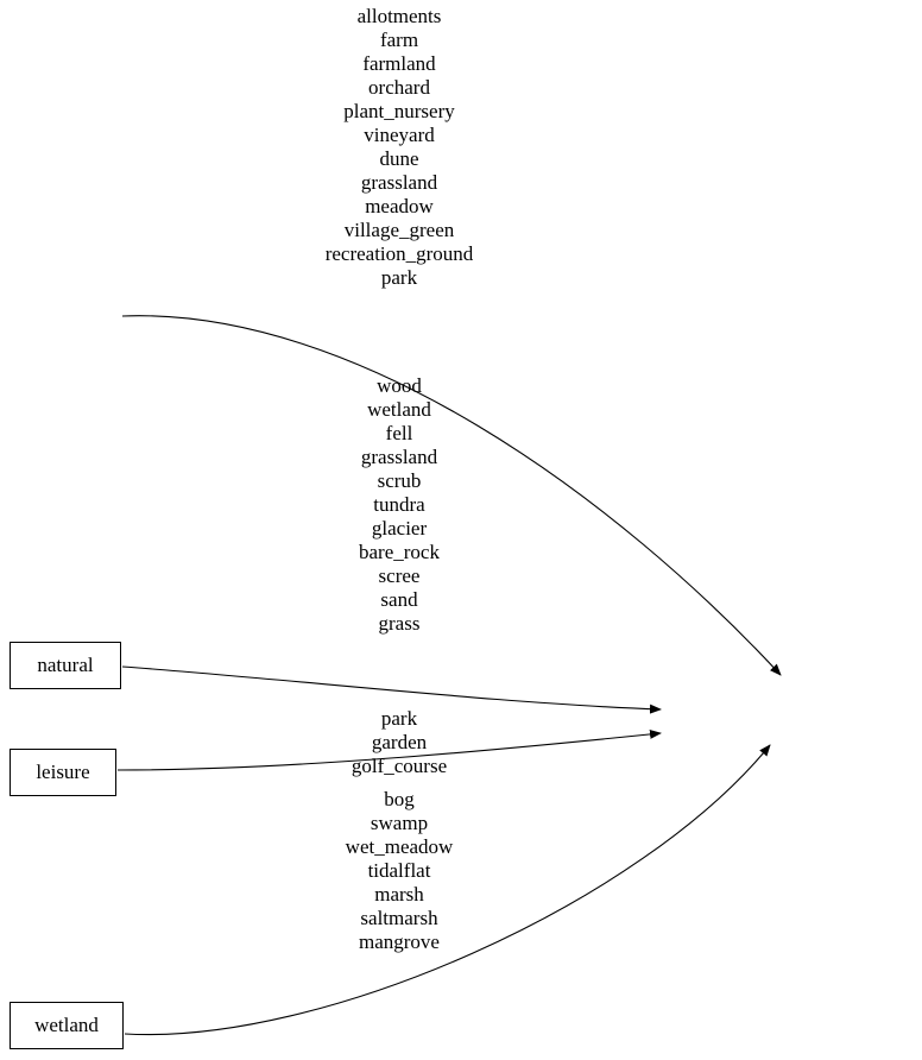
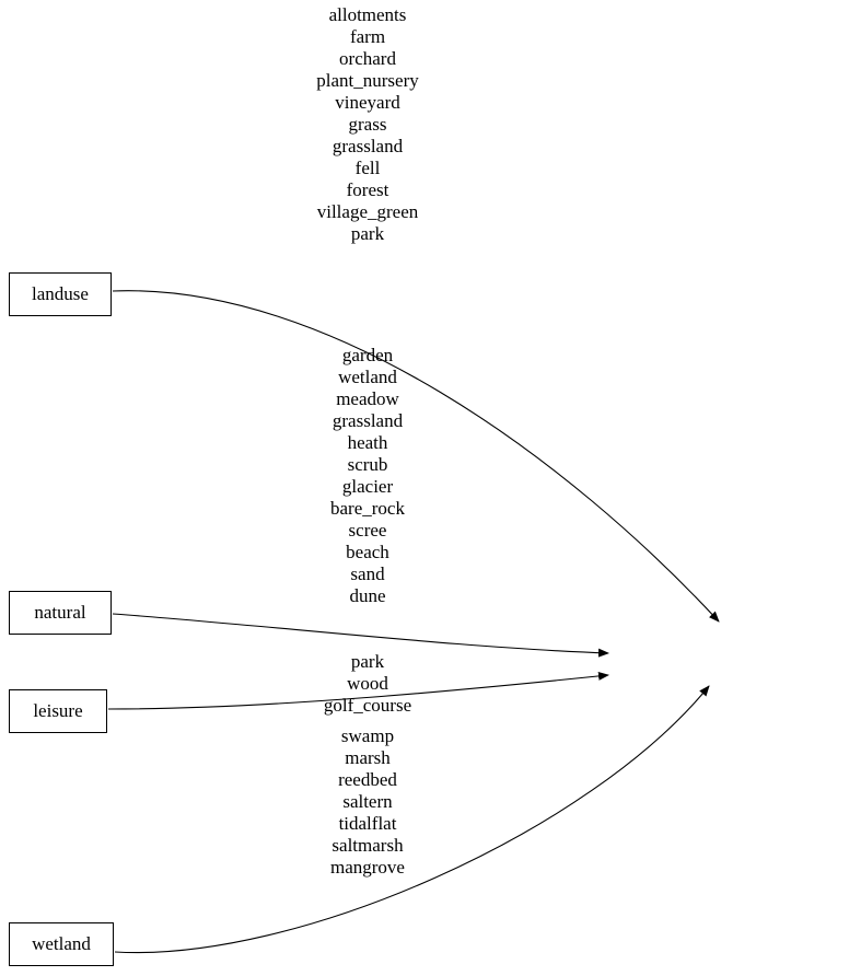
  allotments
  farm
- farmland
  orchard
  plant_nursery
  vineyard
- dune
+ grass
  grassland
- meadow
+ fell
+ forest
  village_green
- recreation_ground
  park
- wood
+ garden
  wetland
- fell
+ meadow
  grassland
+ heath
  scrub
- tundra
  glacier
  bare_rock
  scree
+ beach
  sand
- grass
+ dune
  park
- garden
+ wood
  golf_course
- bog
  swamp
- wet_meadow
- tidalflat
+ marsh
+ reedbed
+ saltern
- marsh
+ tidalflat
  saltmarsh
  mangrove
+ landuse
  natural
  leisure
  wetland
